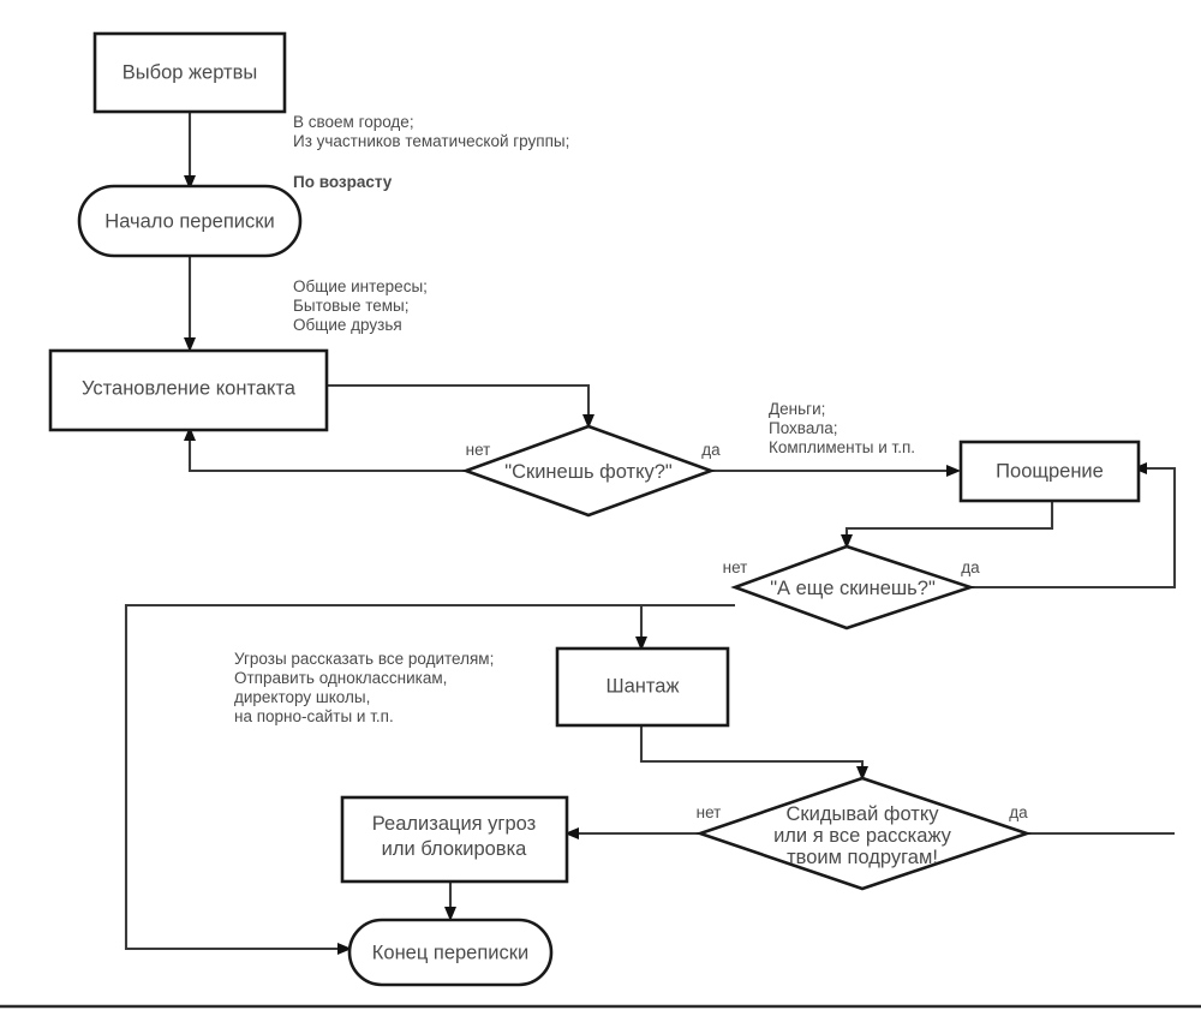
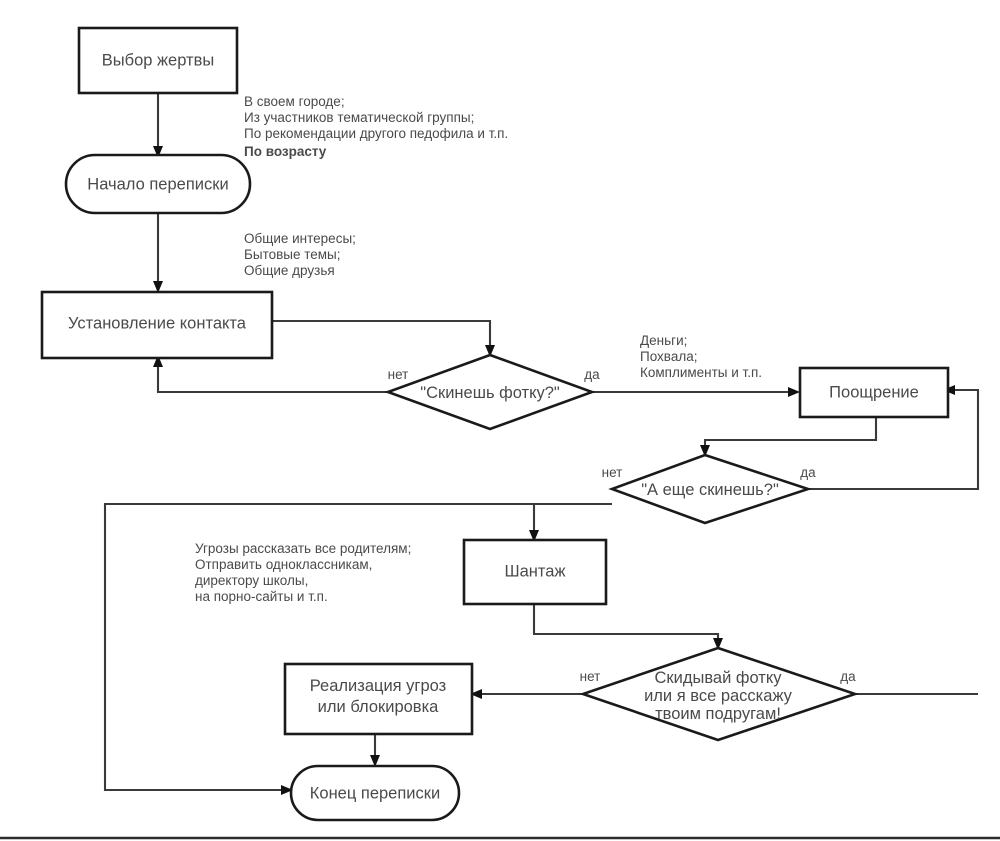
  Выбор жертвы
  Начало переписки
  Установление контакта
  "Скинешь фотку?"
  нет
  да
  Поощрение
  "А еще скинешь?"
  нет
  да
  Шантаж
  Скидывай фотку
  или я все расскажу
  твоим подругам!
  нет
  да
  Реализация угроз
  или блокировка
  Конец переписки
  В своем городе;
  Из участников тематической группы;
+ По рекомендации другого педофила и т.п.
  По возрасту
  Общие интересы;
  Бытовые темы;
  Общие друзья
  Деньги;
  Похвала;
  Комплименты и т.п.
  Угрозы рассказать все родителям;
  Отправить одноклассникам,
  директору школы,
  на порно-сайты и т.п.
